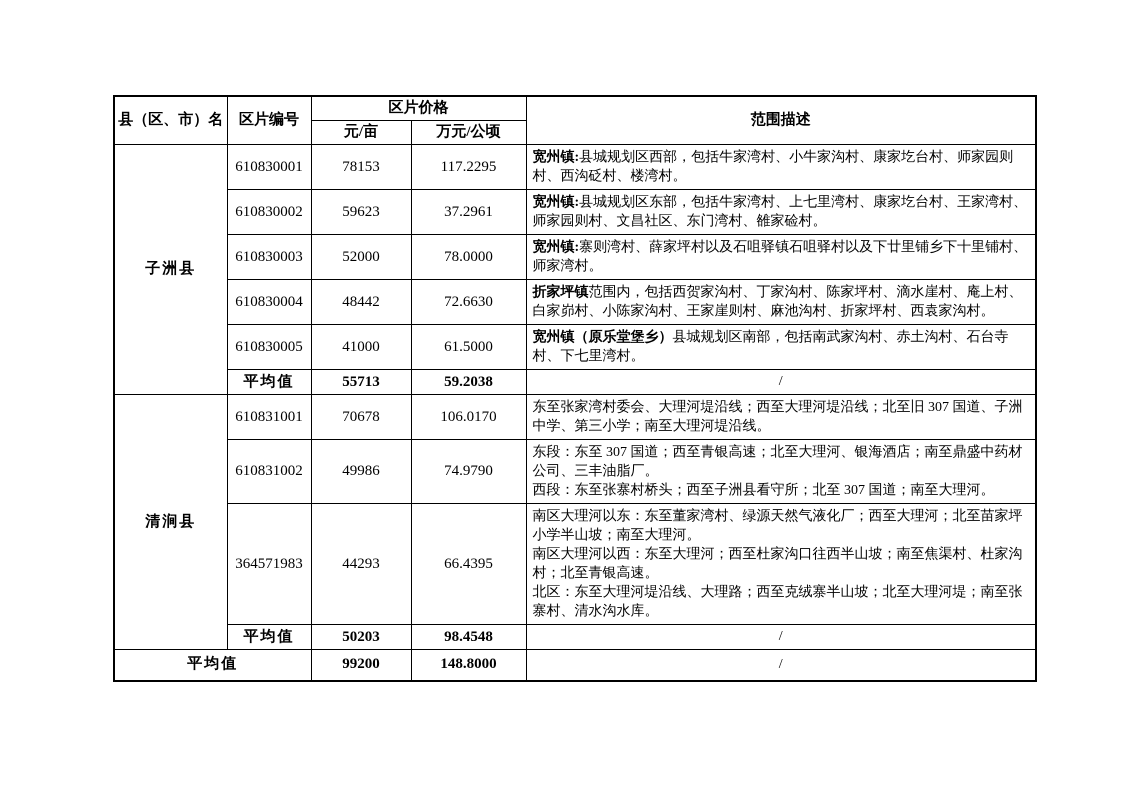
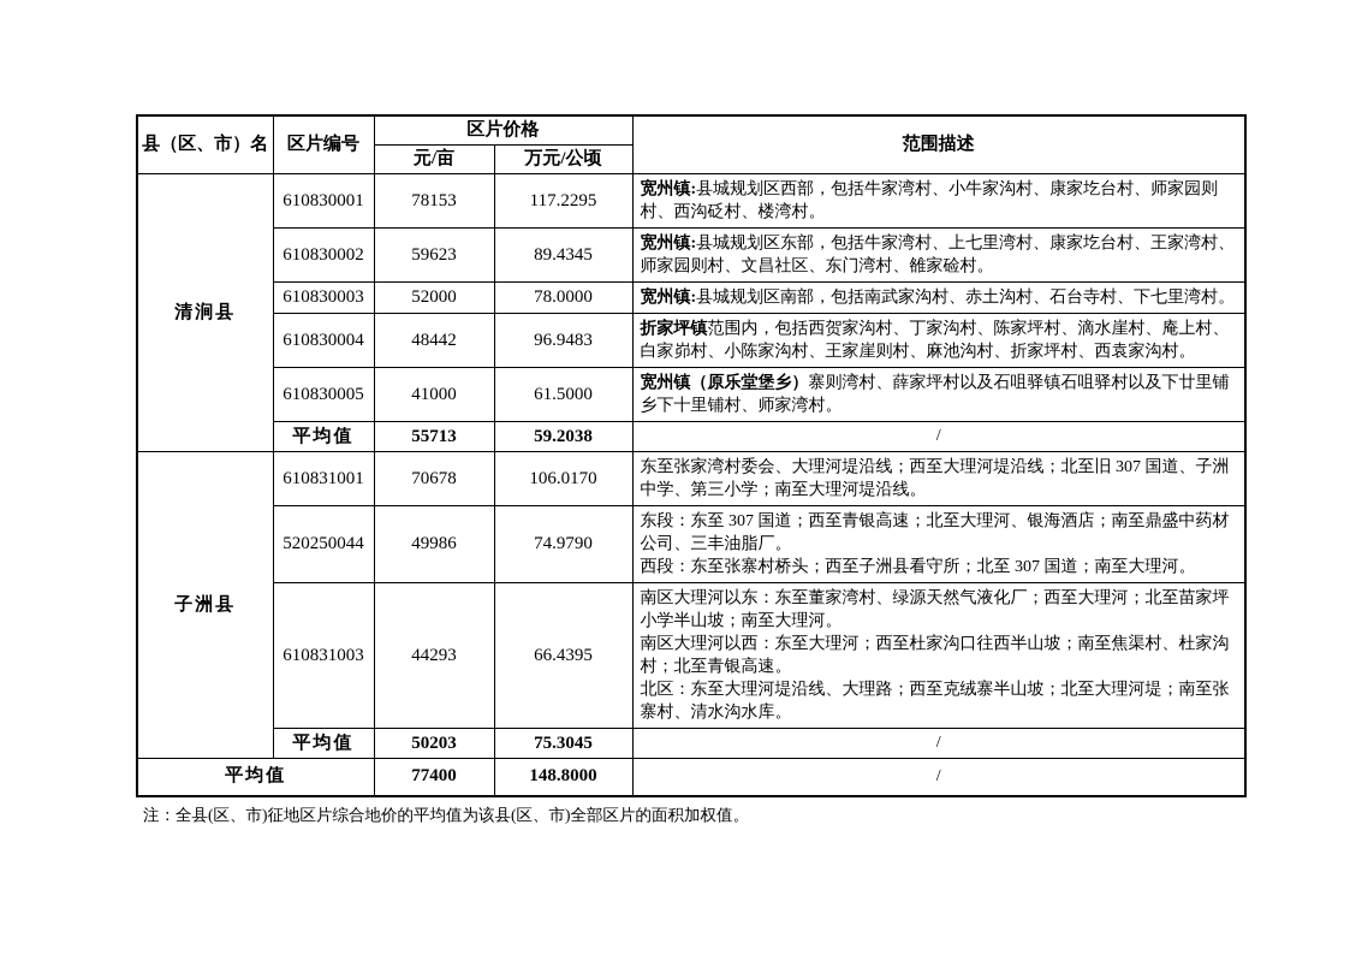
  县（区、市）名	区片编号	区片价格	范围描述
  元/亩	万元/公顷
- 子洲县	610830001	78153	117.2295	宽州镇:县城规划区西部，包括牛家湾村、小牛家沟村、康家圪台村、师家园则村、西沟砭村、楼湾村。
+ 清涧县	610830001	78153	117.2295	宽州镇:县城规划区西部，包括牛家湾村、小牛家沟村、康家圪台村、师家园则村、西沟砭村、楼湾村。
- 610830002	59623	37.2961	宽州镇:县城规划区东部，包括牛家湾村、上七里湾村、康家圪台村、王家湾村、师家园则村、文昌社区、东门湾村、雒家硷村。
+ 610830002	59623	89.4345	宽州镇:县城规划区东部，包括牛家湾村、上七里湾村、康家圪台村、王家湾村、师家园则村、文昌社区、东门湾村、雒家硷村。
- 610830003	52000	78.0000	宽州镇:寨则湾村、薛家坪村以及石咀驿镇石咀驿村以及下廿里铺乡下十里铺村、师家湾村。
+ 610830003	52000	78.0000	宽州镇:县城规划区南部，包括南武家沟村、赤土沟村、石台寺村、下七里湾村。
- 610830004	48442	72.6630	折家坪镇范围内，包括西贺家沟村、丁家沟村、陈家坪村、滴水崖村、庵上村、白家峁村、小陈家沟村、王家崖则村、麻池沟村、折家坪村、西袁家沟村。
+ 610830004	48442	96.9483	折家坪镇范围内，包括西贺家沟村、丁家沟村、陈家坪村、滴水崖村、庵上村、白家峁村、小陈家沟村、王家崖则村、麻池沟村、折家坪村、西袁家沟村。
- 610830005	41000	61.5000	宽州镇（原乐堂堡乡）县城规划区南部，包括南武家沟村、赤土沟村、石台寺村、下七里湾村。
+ 610830005	41000	61.5000	宽州镇（原乐堂堡乡）寨则湾村、薛家坪村以及石咀驿镇石咀驿村以及下廿里铺乡下十里铺村、师家湾村。
  平均值	55713	59.2038	/
- 清涧县	610831001	70678	106.0170	东至张家湾村委会、大理河堤沿线；西至大理河堤沿线；北至旧 307 国道、子洲中学、第三小学；南至大理河堤沿线。
+ 子洲县	610831001	70678	106.0170	东至张家湾村委会、大理河堤沿线；西至大理河堤沿线；北至旧 307 国道、子洲中学、第三小学；南至大理河堤沿线。
- 610831002	49986	74.9790	东段：东至 307 国道；西至青银高速；北至大理河、银海酒店；南至鼎盛中药材公司、三丰油脂厂。西段：东至张寨村桥头；西至子洲县看守所；北至 307 国道；南至大理河。
+ 520250044	49986	74.9790	东段：东至 307 国道；西至青银高速；北至大理河、银海酒店；南至鼎盛中药材公司、三丰油脂厂。西段：东至张寨村桥头；西至子洲县看守所；北至 307 国道；南至大理河。
- 364571983	44293	66.4395	南区大理河以东：东至董家湾村、绿源天然气液化厂；西至大理河；北至苗家坪小学半山坡；南至大理河。南区大理河以西：东至大理河；西至杜家沟口往西半山坡；南至焦渠村、杜家沟村；北至青银高速。北区：东至大理河堤沿线、大理路；西至克绒寨半山坡；北至大理河堤；南至张寨村、清水沟水库。
+ 610831003	44293	66.4395	南区大理河以东：东至董家湾村、绿源天然气液化厂；西至大理河；北至苗家坪小学半山坡；南至大理河。南区大理河以西：东至大理河；西至杜家沟口往西半山坡；南至焦渠村、杜家沟村；北至青银高速。北区：东至大理河堤沿线、大理路；西至克绒寨半山坡；北至大理河堤；南至张寨村、清水沟水库。
- 平均值	50203	98.4548	/
+ 平均值	50203	75.3045	/
- 平均值	99200	148.8000	/
+ 平均值	77400	148.8000	/
+ 注：全县(区、市)征地区片综合地价的平均值为该县(区、市)全部区片的面积加权值。
